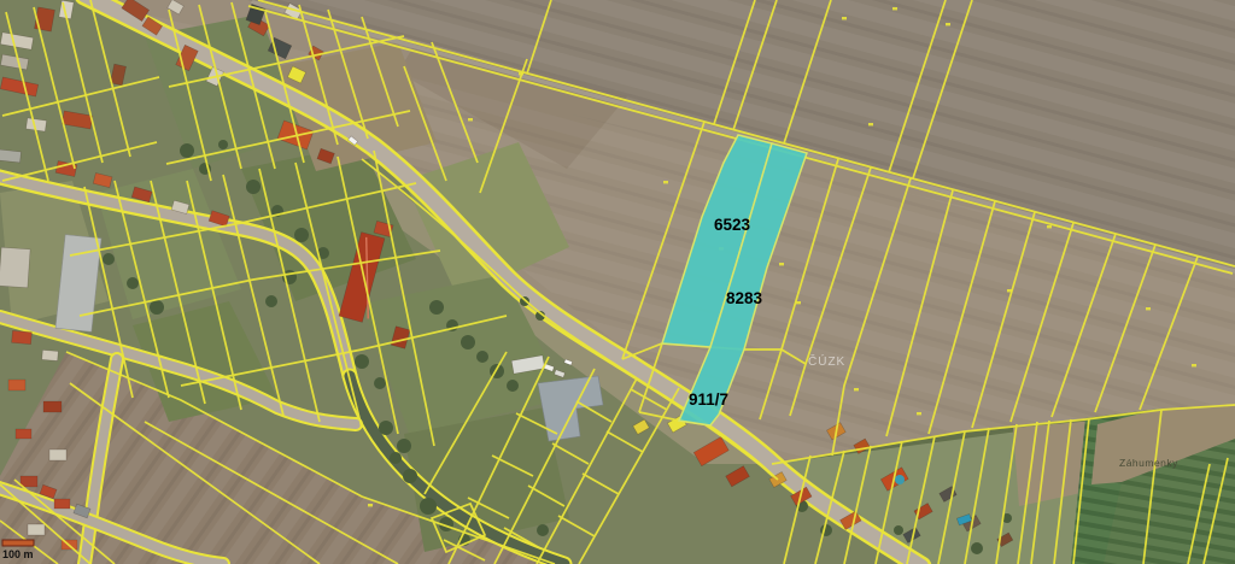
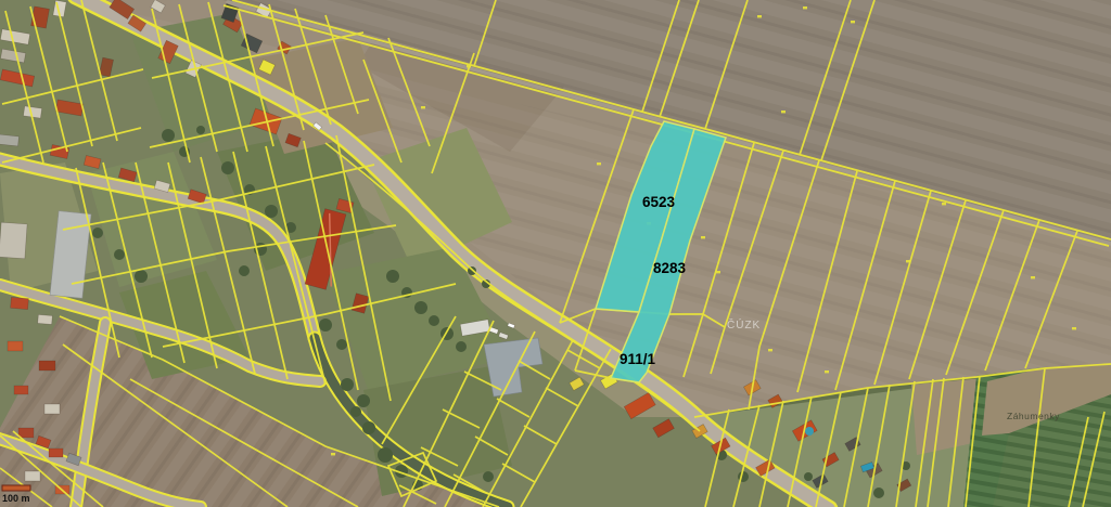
  6523
  8283
- 911/7
+ 911/1
  Záhumenky
  ČÚZK
  100 m
